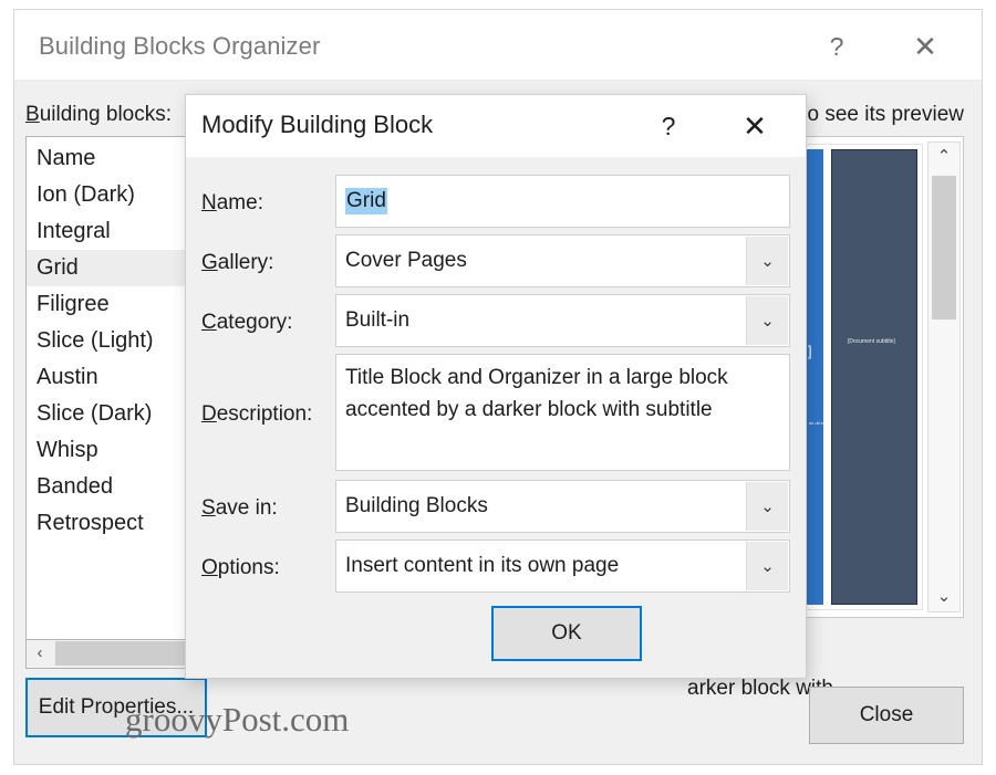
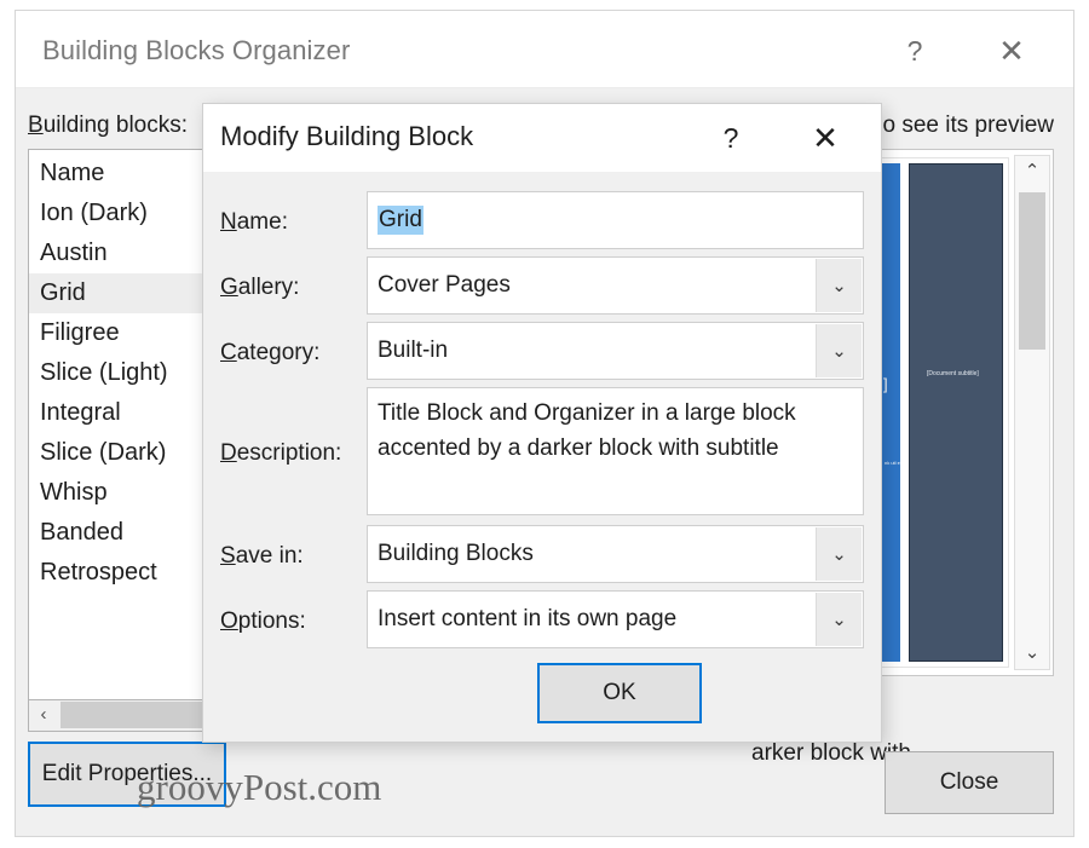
  Building Blocks Organizer
  ?
  ✕
  Building blocks:
  o see its preview
  Name
  Ion (Dark)
- Integral
+ Austin
  Grid
  Filigree
  Slice (Light)
- Austin
+ Integral
  Slice (Dark)
  Whisp
  Banded
  Retrospect
  ‹
  Edit Properties...
  ]
  ⌃
  ⌄
  arker block w
  Close
  groovyPost.com
  Modify Building Block
  ?
  ✕
  Name:
  Grid
  Gallery:
  Cover Pages
  ⌄
  Category:
  Built-in
  ⌄
  Description:
  Title Block and Organizer in a large block accented by a darker block with subtitle
  Save in:
  Building Blocks
  ⌄
  Options:
  Insert content in its own page
  ⌄
  OK
